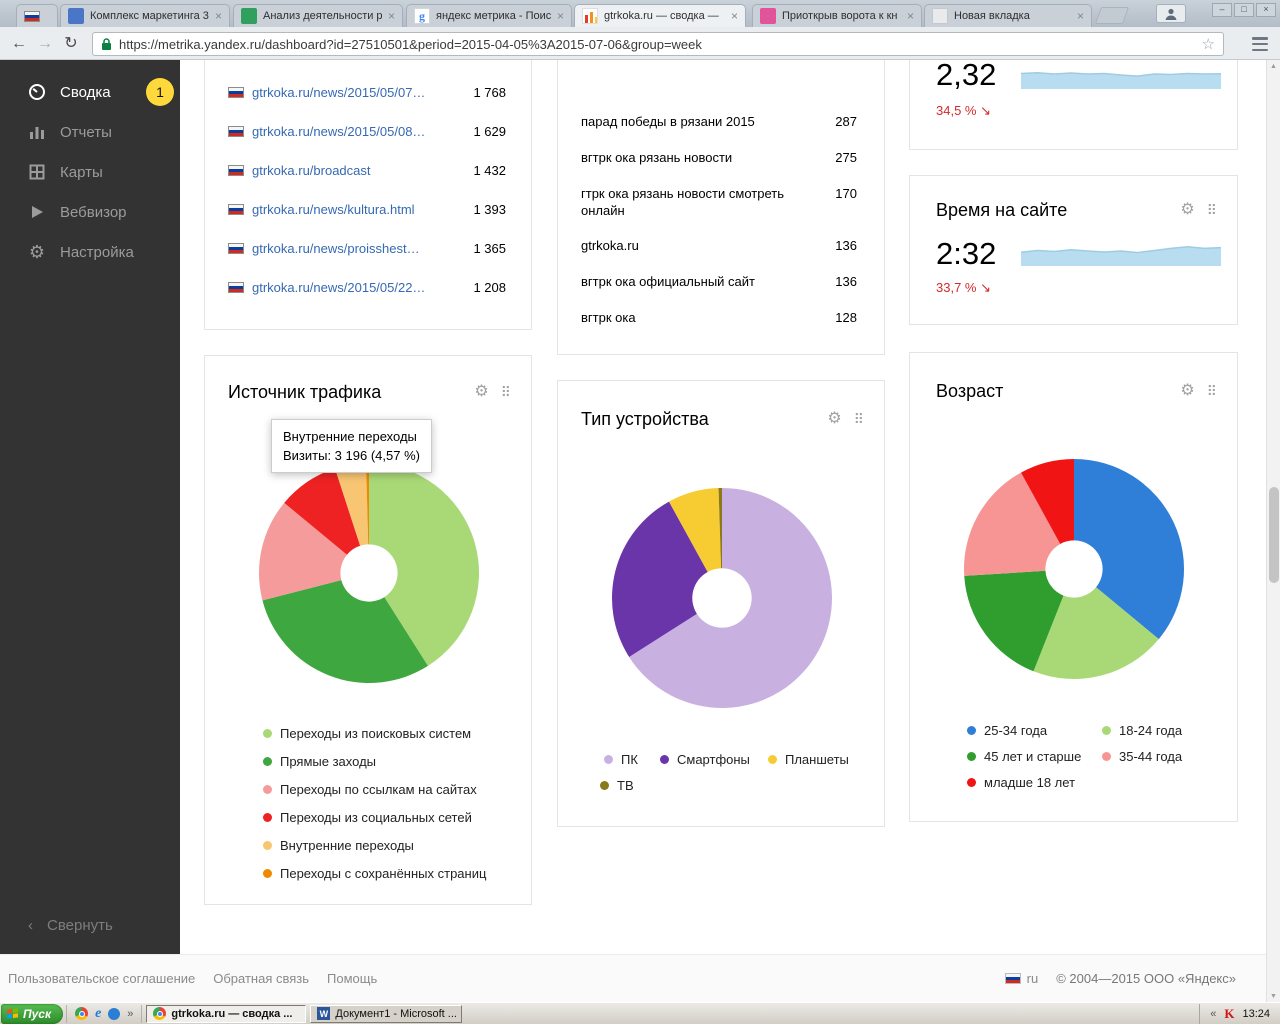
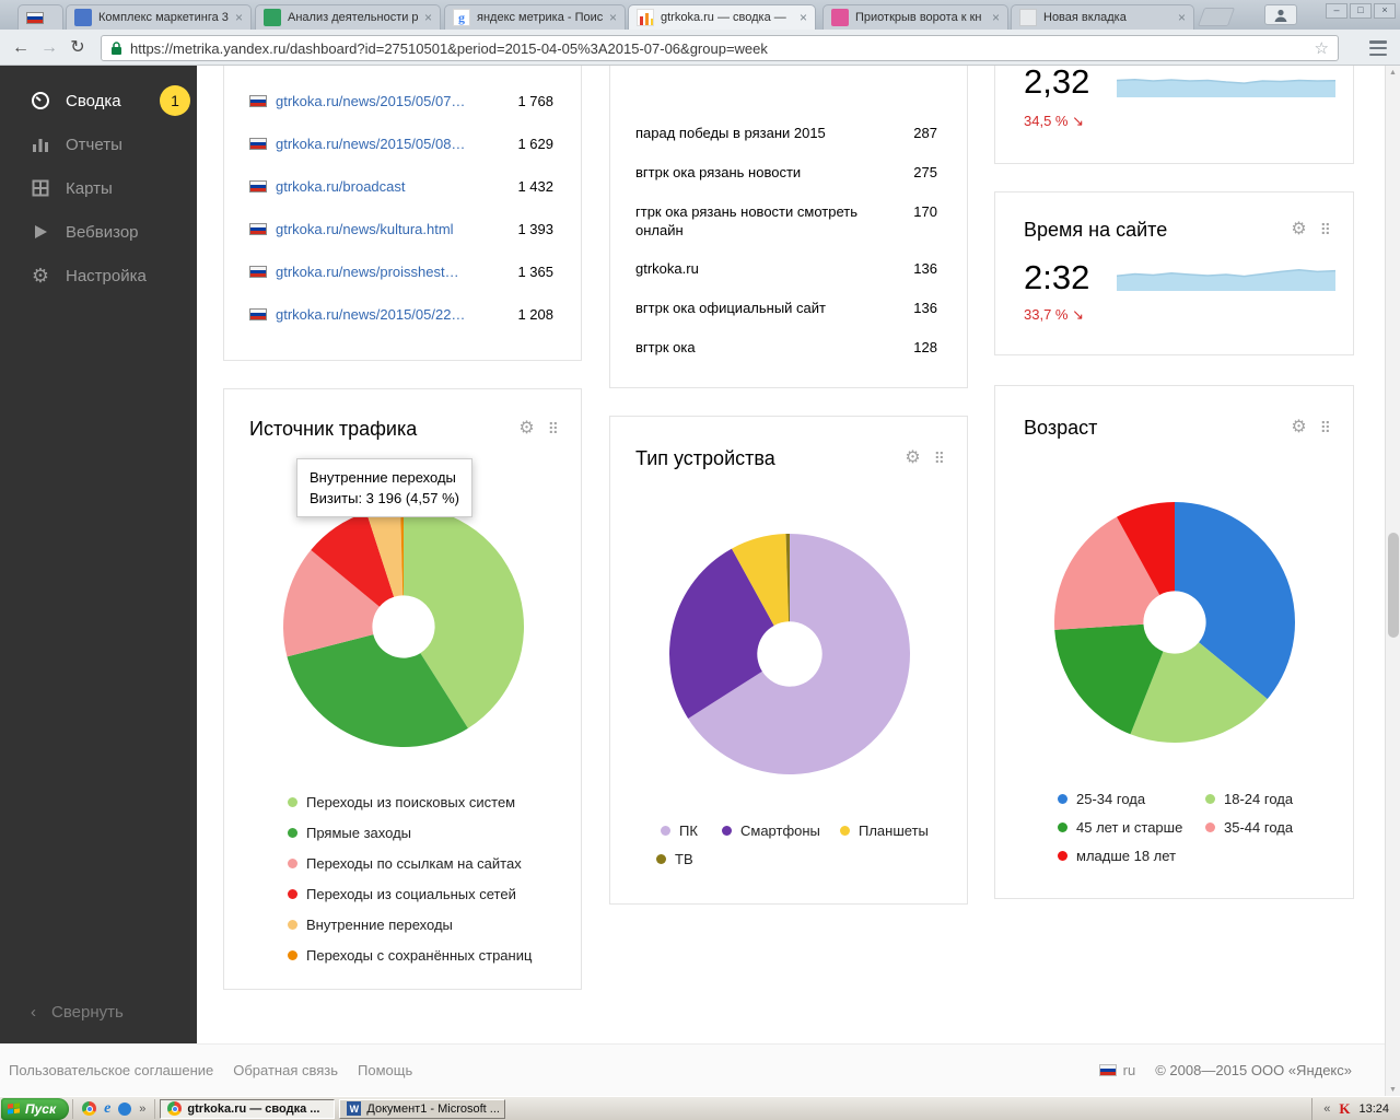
  Комплекс маркетинга 3
  ×
  Анализ деятельности р
  ×
  g
  яндекс метрика - Поис
  ×
  gtrkoka.ru — сводка —
  ×
  Приоткрыв ворота к кн
  ×
  Новая вкладка
  ×
  –
  □
  ×
  ←
  →
  ↻
  https://metrika.yandex.ru/dashboard?id=27510501&period=2015-04-05%3A2015-07-06&group=week
  ☆
  Сводка
  1
  Отчеты
  Карты
  Вебвизор
  ⚙
  Настройка
  ‹
  Свернуть
  gtrkoka.ru/news/2015/05/07…
  1 768
  gtrkoka.ru/news/2015/05/08…
  1 629
  gtrkoka.ru/broadcast
  1 432
  gtrkoka.ru/news/kultura.html
  1 393
  gtrkoka.ru/news/proisshest…
  1 365
  gtrkoka.ru/news/2015/05/22…
  1 208
  Источник трафика
  ⚙
  ⠿
  Внутренние переходы
  Визиты: 3 196 (4,57 %)
  Переходы из поисковых систем
  Прямые заходы
  Переходы по ссылкам на сайтах
  Переходы из социальных сетей
  Внутренние переходы
  Переходы с сохранённых страниц
  парад победы в рязани 2015
  287
  вгтрк ока рязань новости
  275
  гтрк ока рязань новости смотреть онлайн
  170
  gtrkoka.ru
  136
  вгтрк ока официальный сайт
  136
  вгтрк ока
  128
  Тип устройства
  ⚙
  ⠿
  ПК
  Смартфоны
  Планшеты
  ТВ
  2,32
  34,5 % ↘
  Время на сайте
  ⚙
  ⠿
  2:32
  33,7 % ↘
  Возраст
  ⚙
  ⠿
  25-34 года
  18-24 года
  45 лет и старше
  35-44 года
  младше 18 лет
  Пользовательское соглашение
  Обратная связь
  Помощь
  ru
- © 2004—2015 ООО «Яндекс»
+ © 2008—2015 ООО «Яндекс»
  Пуск
  e
  »
  gtrkoka.ru — сводка ...
  W
  Документ1 - Microsoft ...
  «
  K
  13:24
